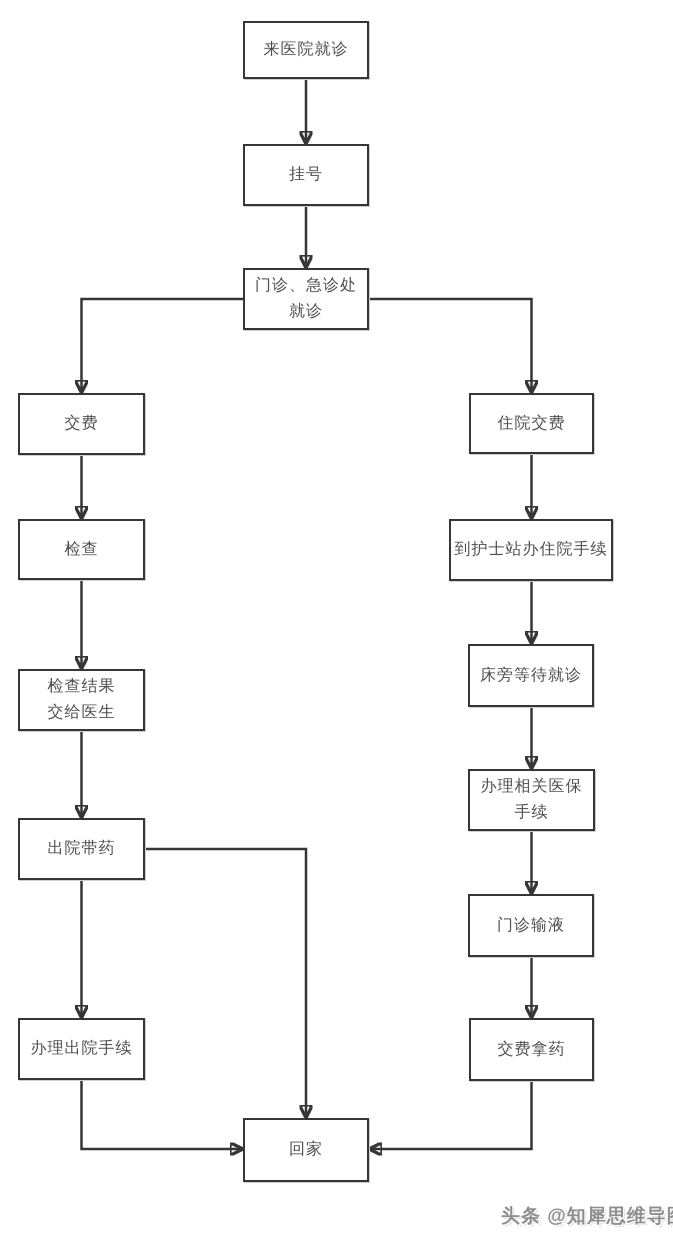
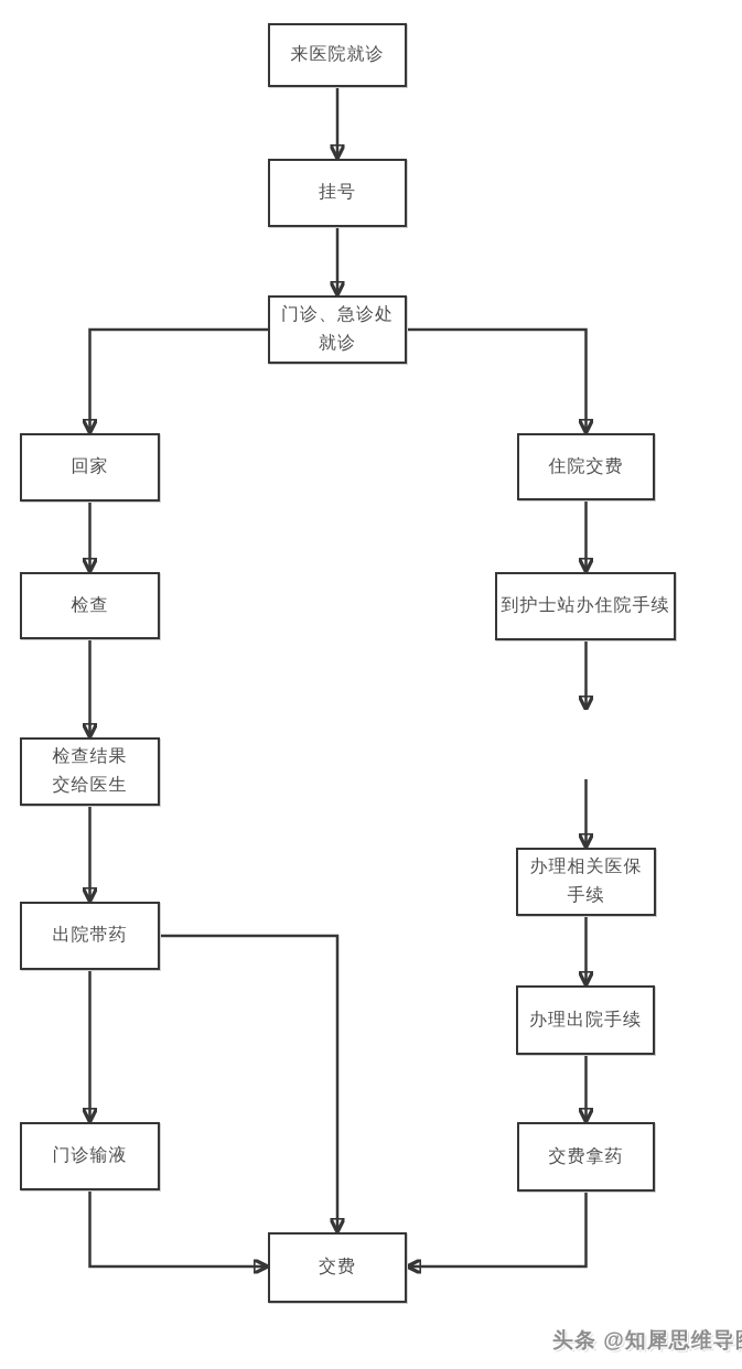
  来医院就诊
  挂号
  门诊、急诊处
  就诊
- 交费
+ 回家
  检查
  检查结果
  交给医生
  出院带药
- 办理出院手续
+ 门诊输液
  住院交费
  到护士站办住院手续
- 床旁等待就诊
  办理相关医保
  手续
- 门诊输液
+ 办理出院手续
  交费拿药
- 回家
+ 交费
  头条 @知犀思维导
